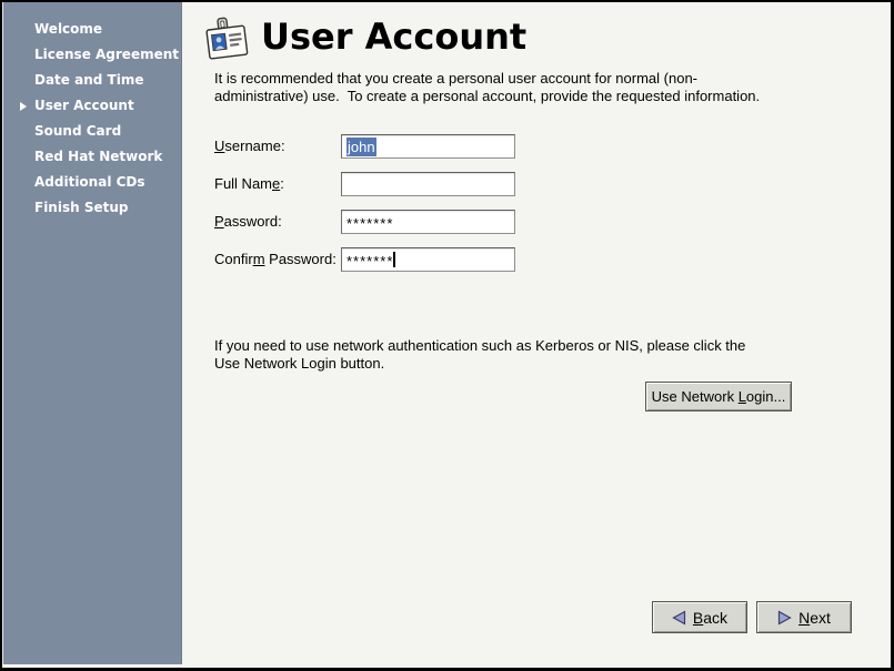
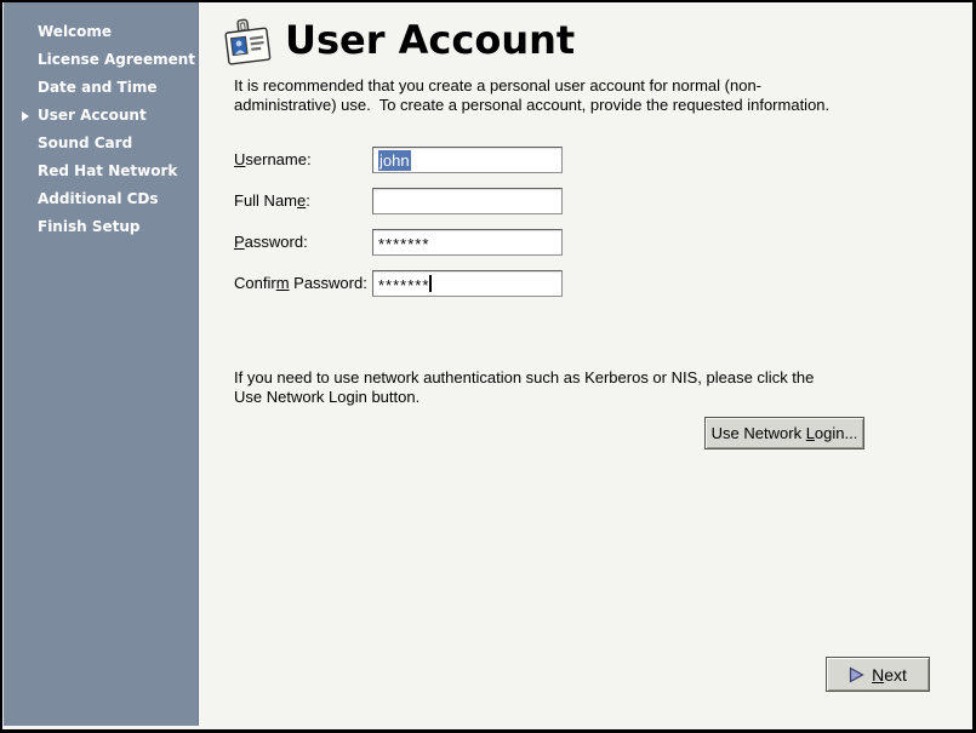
  Welcome
  License Agreement
  Date and Time
  User Account
  Sound Card
  Red Hat Network
  Additional CDs
  Finish Setup
  User Account
  It is recommended that you create a personal user account for normal (non-
  administrative) use. To create a personal account, provide the requested information.
  Username:
  john
  Full Name:
  Password:
  *******
  Confirm Password:
  *******
  If you need to use network authentication such as Kerberos or NIS, please click the
  Use Network Login button.
  Use Network Login...
- Back
  Next
